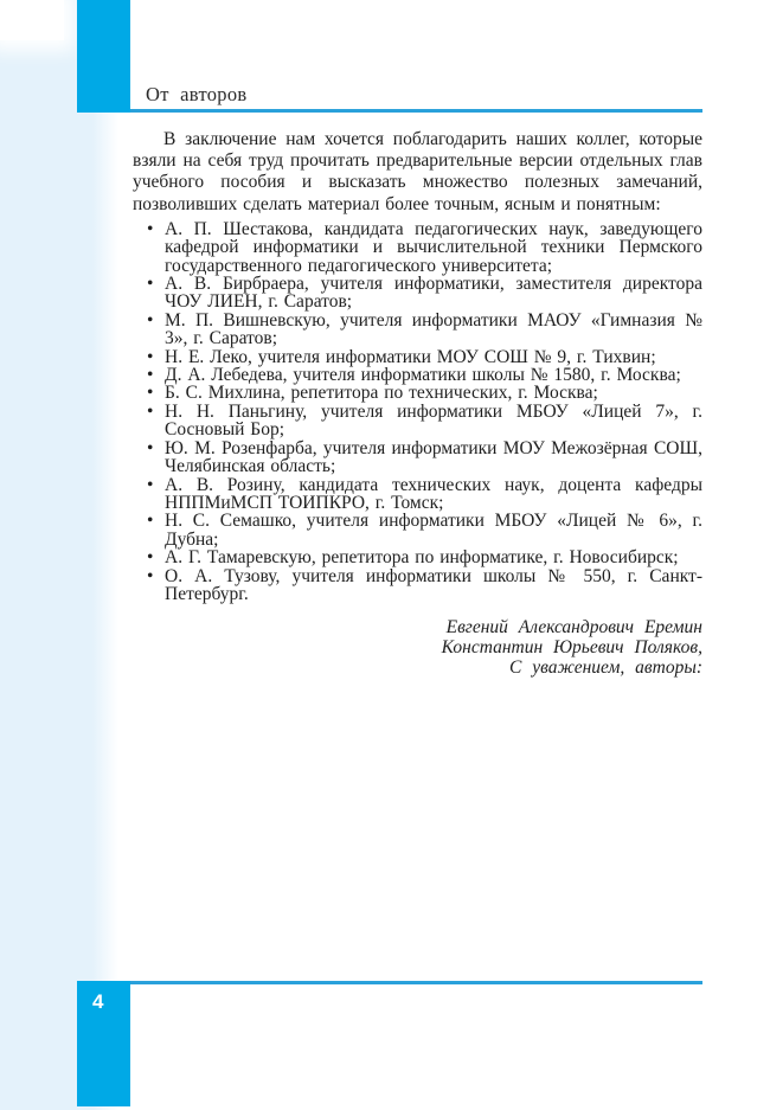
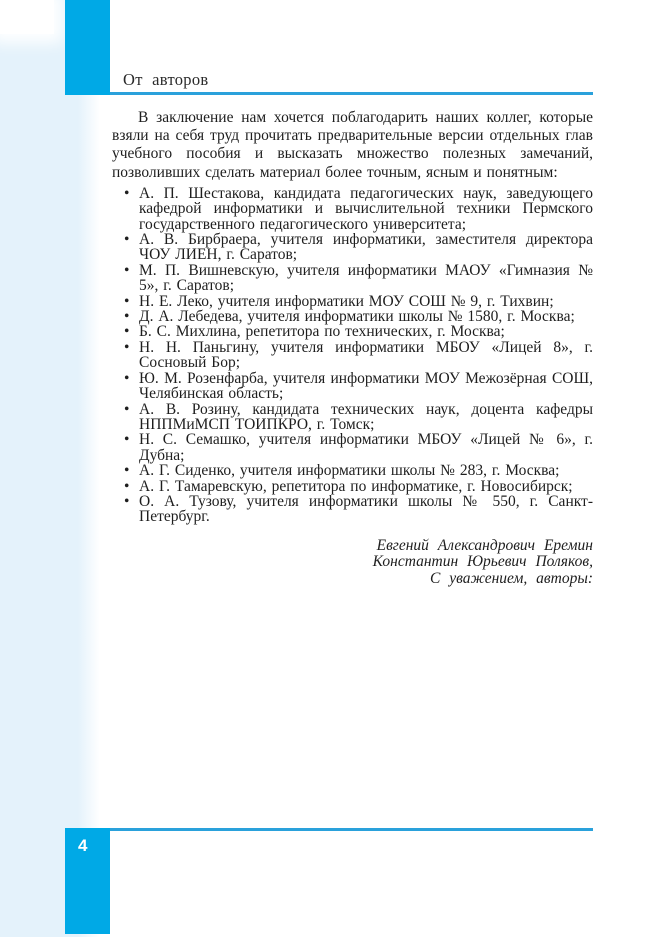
  От авторов
  В заключение нам хочется поблагодарить наших коллег, которые взяли на себя труд прочитать предварительные версии отдельных глав учебного пособия и высказать множество полезных замечаний, позволивших сделать материал более точным, ясным и понятным:
  А. П. Шестакова, кандидата педагогических наук, заведующе­го кафедрой информатики и вычислительной техники Перм­ского государственного педагогического университета;
  А. В. Бирбраера, учителя информатики, заместителя дирек­тора ЧОУ ЛИЕН, г. Саратов;
- М. П. Вишневскую, учителя информатики МАОУ «Гимназия № 3», г. Саратов;
+ М. П. Вишневскую, учителя информатики МАОУ «Гимназия № 5», г. Саратов;
  Н. Е. Леко, учителя информатики МОУ СОШ № 9, г. Тихвин;
  Д. А. Лебедева, учителя информатики школы № 1580, г. Москва;
  Б. С. Михлина, репетитора по технических, г. Москва;
- Н. Н. Паньгину, учителя информатики МБОУ «Лицей 7», г. Сосновый Бор;
+ Н. Н. Паньгину, учителя информатики МБОУ «Лицей 8», г. Сосновый Бор;
  Ю. М. Розенфарба, учителя информатики МОУ Межозёрная СОШ, Челябинская область;
  А. В. Розину, кандидата технических наук, доцента кафедры НППМиМСП ТОИПКРО, г. Томск;
  Н. С. Семашко, учителя информатики МБОУ «Лицей № 6», г. Дубна;
+ А. Г. Сиденко, учителя информатики школы № 283, г. Москва;
  А. Г. Тамаревскую, репетитора по информатике, г. Новоси­бирск;
  О. А. Тузову, учителя информатики школы № 550, г. Санкт-Петербург.
  Евгений Александрович Еремин
  Константин Юрьевич Поляков,
  С уважением, авторы:
  4
